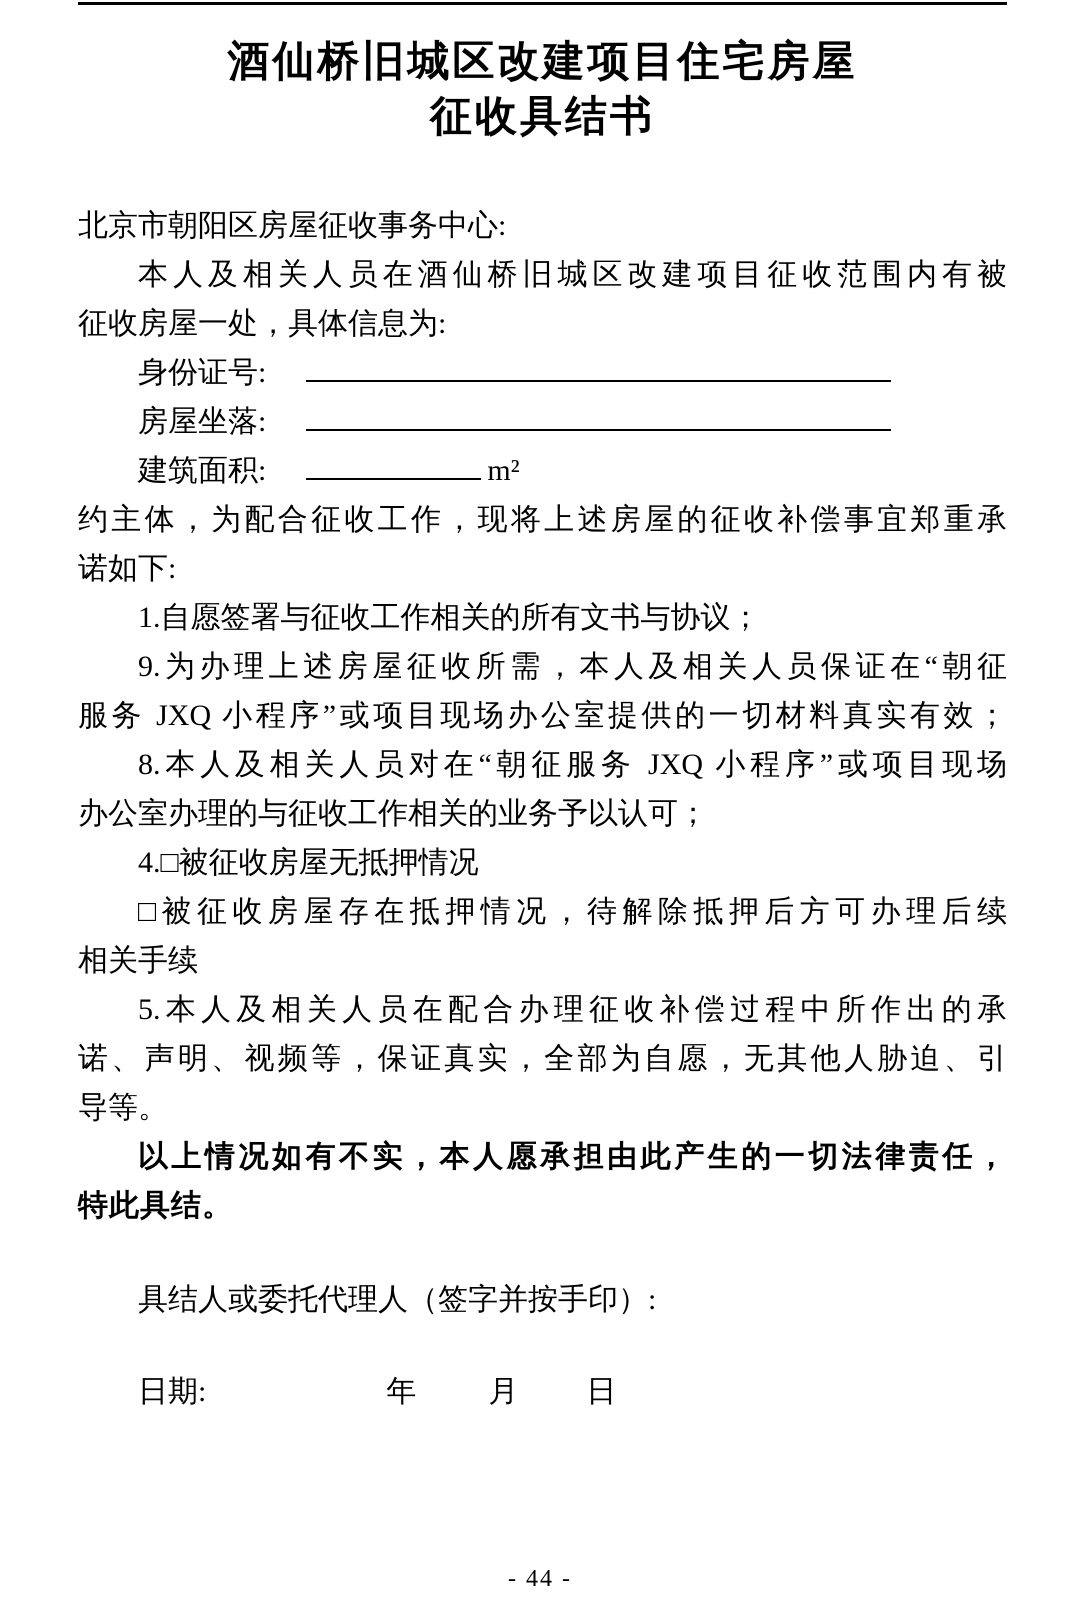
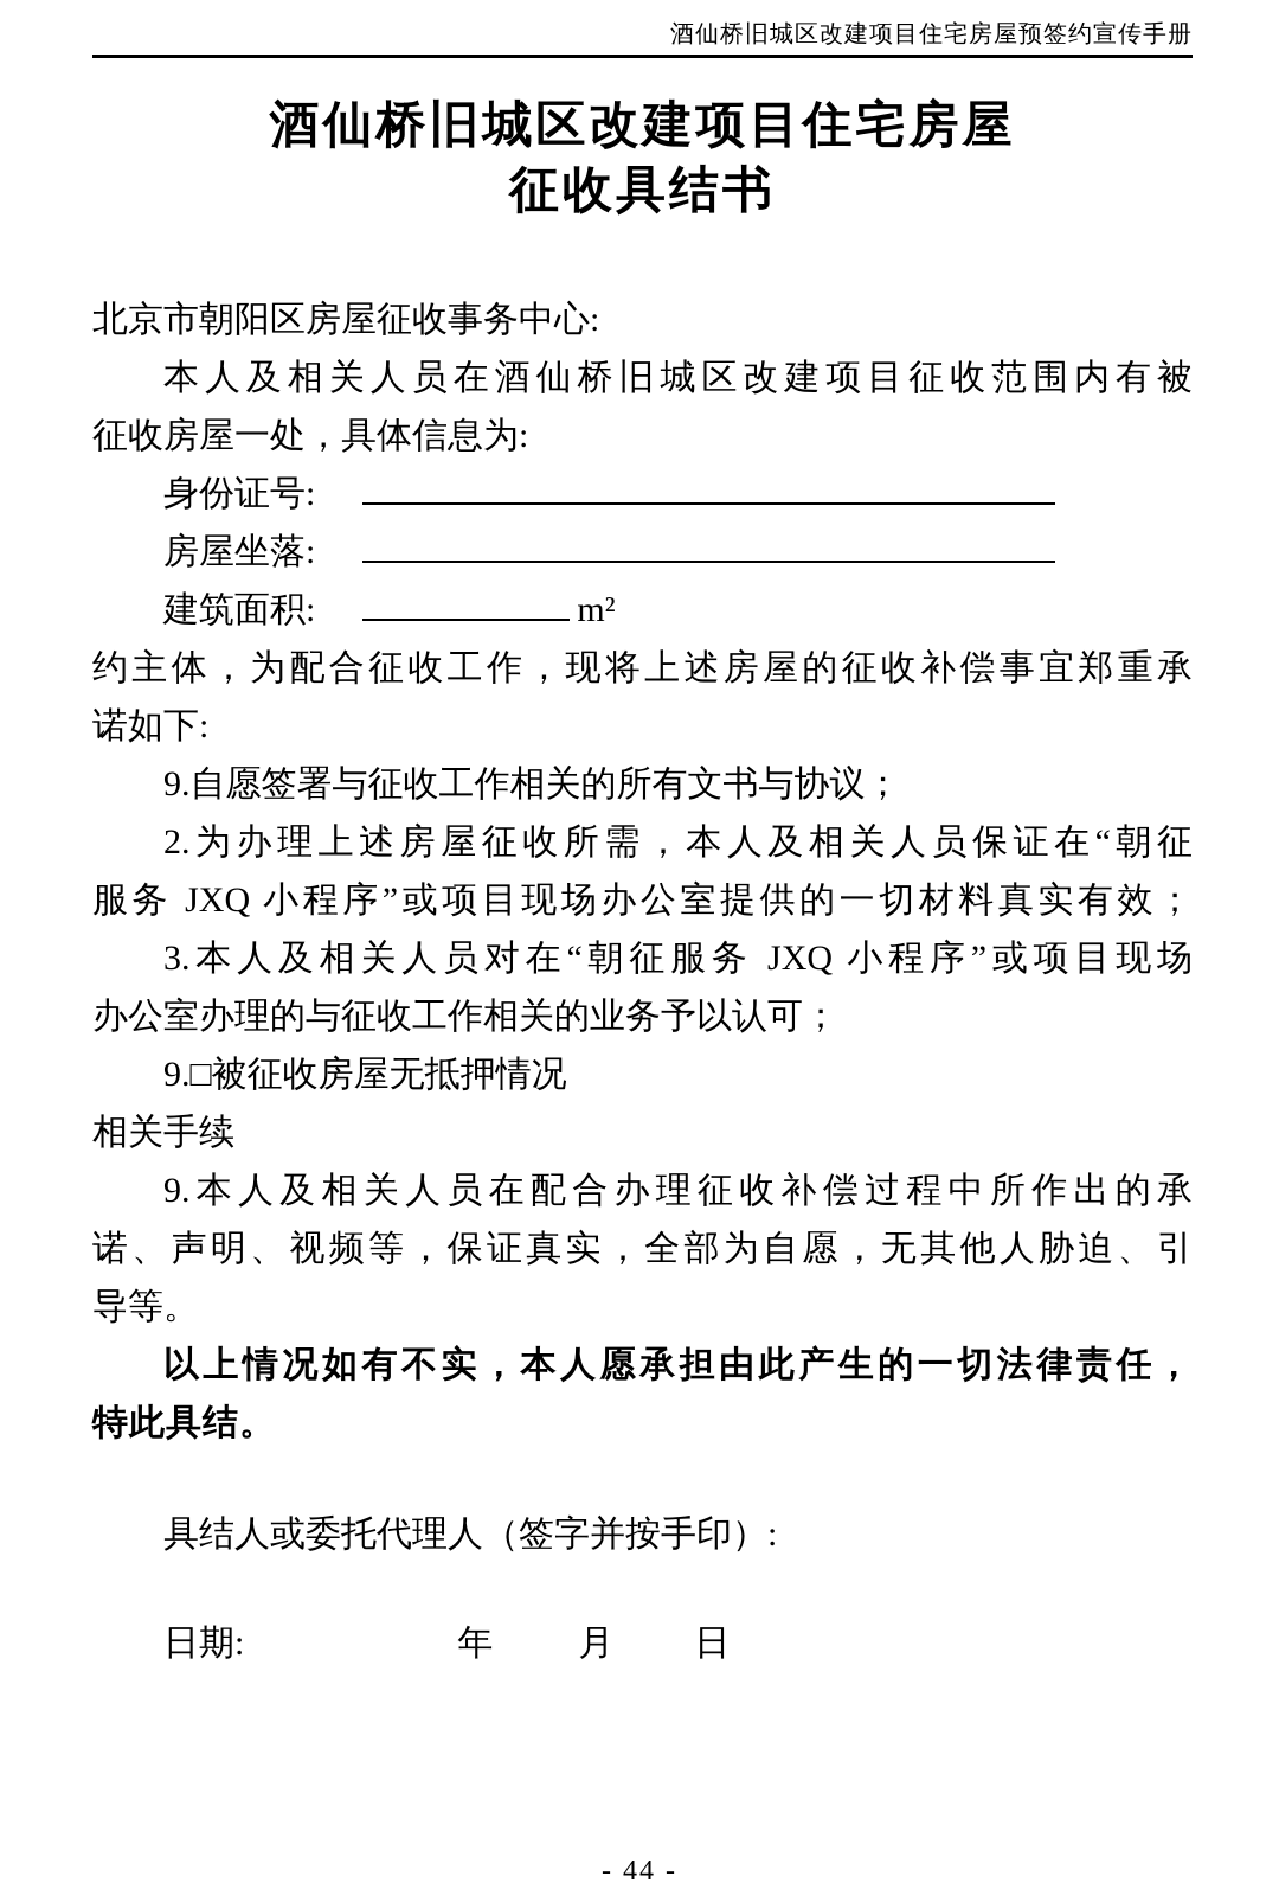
+ 酒仙桥旧城区改建项目住宅房屋预签约宣传手册
  酒仙桥旧城区改建项目住宅房屋
  征收具结书
  北京市朝阳区房屋征收事务中心:
  本人及相关人员在酒仙桥旧城区改建项目征收范围内有被
  征收房屋一处，具体信息为:
  身份证号:
  房屋坐落:
  建筑面积: m²
  约主体，为配合征收工作，现将上述房屋的征收补偿事宜郑重承
  诺如下:
- 1.自愿签署与征收工作相关的所有文书与协议；
+ 9.自愿签署与征收工作相关的所有文书与协议；
- 9.为办理上述房屋征收所需，本人及相关人员保证在“朝征
+ 2.为办理上述房屋征收所需，本人及相关人员保证在“朝征
  服务 JXQ 小程序”或项目现场办公室提供的一切材料真实有效；
- 8.本人及相关人员对在“朝征服务 JXQ 小程序”或项目现场
+ 3.本人及相关人员对在“朝征服务 JXQ 小程序”或项目现场
  办公室办理的与征收工作相关的业务予以认可；
- 4.□被征收房屋无抵押情况
+ 9.□被征收房屋无抵押情况
- □被征收房屋存在抵押情况，待解除抵押后方可办理后续
  相关手续
- 5.本人及相关人员在配合办理征收补偿过程中所作出的承
+ 9.本人及相关人员在配合办理征收补偿过程中所作出的承
  诺、声明、视频等，保证真实，全部为自愿，无其他人胁迫、引
  导等。
  以上情况如有不实，本人愿承担由此产生的一切法律责任，
  特此具结。
  具结人或委托代理人（签字并按手印）:
  日期: 年 月 日
  - 44 -
